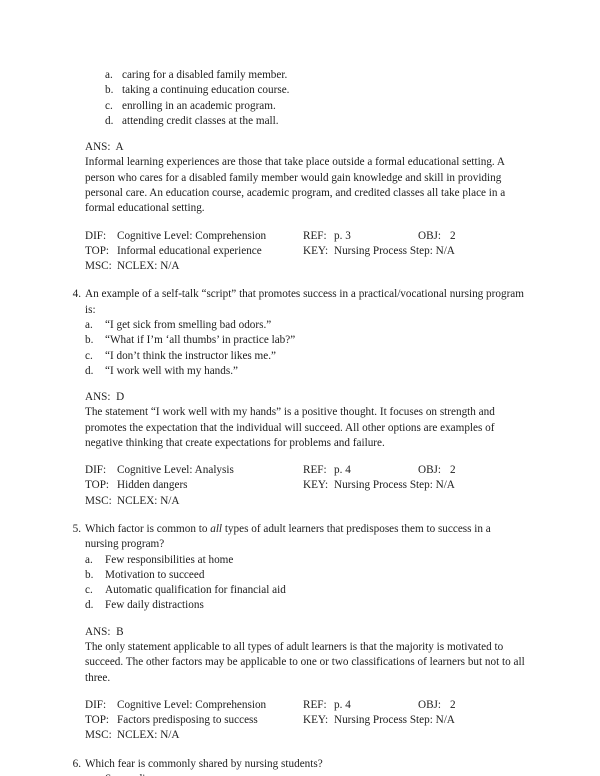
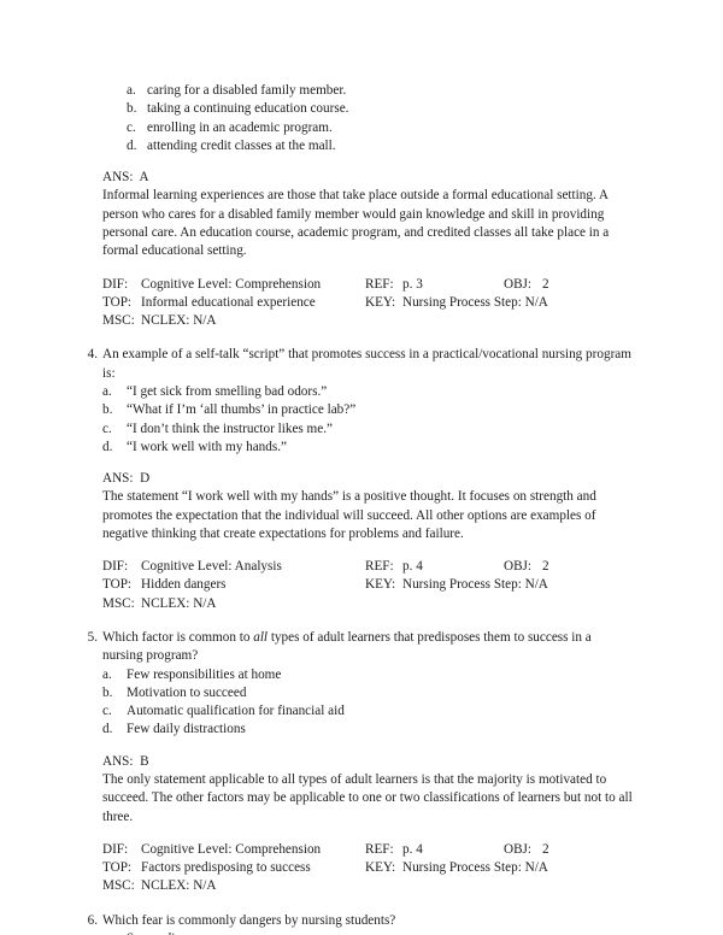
  a.
  caring for a disabled family member.
  b.
  taking a continuing education course.
  c.
  enrolling in an academic program.
  d.
  attending credit classes at the mall.
  ANS: A
  Informal learning experiences are those that take place outside a formal educational setting. A person who cares for a disabled family member would gain knowledge and skill in providing personal care. An education course, academic program, and credited classes all take place in a formal educational setting.
  DIF:
  Cognitive Level: Comprehension
  REF:
  p. 3
  OBJ:
  2
  TOP:
  Informal educational experience
  KEY:
  Nursing Process Step: N/A
  MSC:
  NCLEX: N/A
  4.
  An example of a self-talk “script” that promotes success in a practical/vocational nursing program is:
  a.
  “I get sick from smelling bad odors.”
  b.
  “What if I’m ‘all thumbs’ in practice lab?”
  c.
  “I don’t think the instructor likes me.”
  d.
  “I work well with my hands.”
  ANS: D
  The statement “I work well with my hands” is a positive thought. It focuses on strength and promotes the expectation that the individual will succeed. All other options are examples of negative thinking that create expectations for problems and failure.
  DIF:
  Cognitive Level: Analysis
  REF:
  p. 4
  OBJ:
  2
  TOP:
  Hidden dangers
  KEY:
  Nursing Process Step: N/A
  MSC:
  NCLEX: N/A
  5.
  Which factor is common to all types of adult learners that predisposes them to success in a nursing program?
  a.
  Few responsibilities at home
  b.
  Motivation to succeed
  c.
  Automatic qualification for financial aid
  d.
  Few daily distractions
  ANS: B
  The only statement applicable to all types of adult learners is that the majority is motivated to succeed. The other factors may be applicable to one or two classifications of learners but not to all three.
  DIF:
  Cognitive Level: Comprehension
  REF:
  p. 4
  OBJ:
  2
  TOP:
  Factors predisposing to success
  KEY:
  Nursing Process Step: N/A
  MSC:
  NCLEX: N/A
  6.
- Which fear is commonly shared by nursing students?
+ Which fear is commonly dangers by nursing students?
